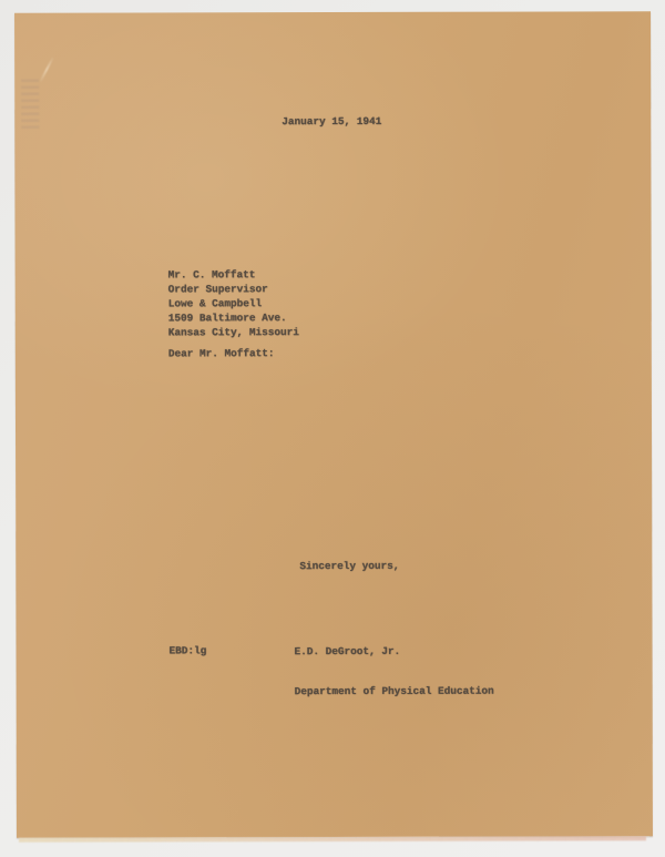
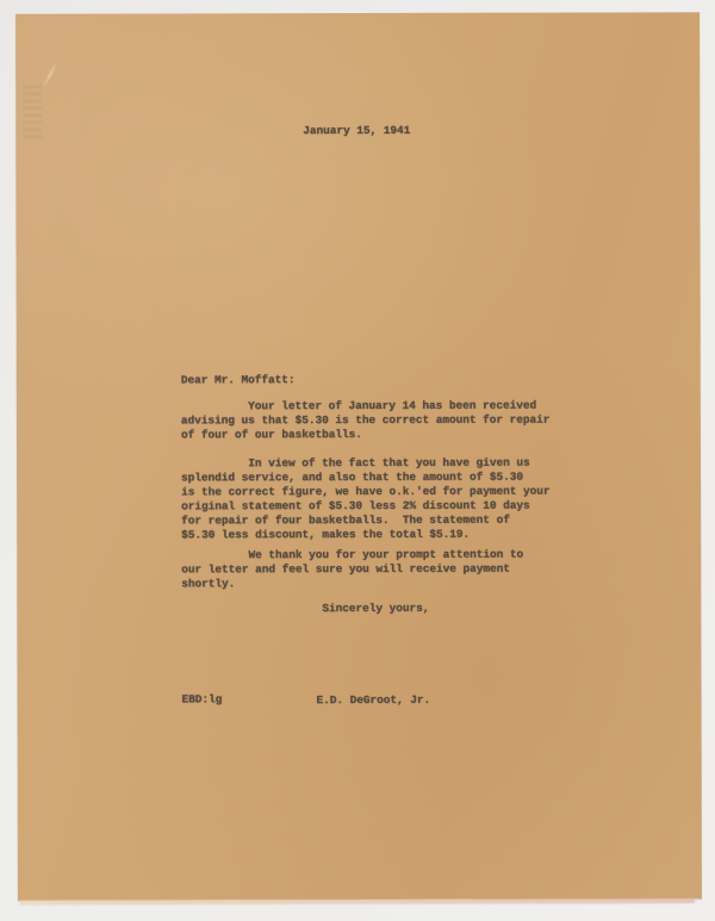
  January 15, 1941
- Mr. C. Moffatt
- Order Supervisor
- Lowe & Campbell
- 1509 Baltimore Ave.
- Kansas City, Missouri
  Dear Mr. Moffatt:
+ Your letter of January 14 has been received
+ advising us that $5.30 is the correct amount for repair
+ of four of our basketballs.
+ In view of the fact that you have given us
+ splendid service, and also that the amount of $5.30
+ is the correct figure, we have o.k.'ed for payment your
+ original statement of $5.30 less 2% discount 10 days
+ for repair of four basketballs. The statement of
+ $5.30 less discount, makes the total $5.19.
+ We thank you for your prompt attention to
+ our letter and feel sure you will receive payment
+ shortly.
  Sincerely yours,
  E.D. DeGroot, Jr.
- Department of Physical Education
  EBD:lg
